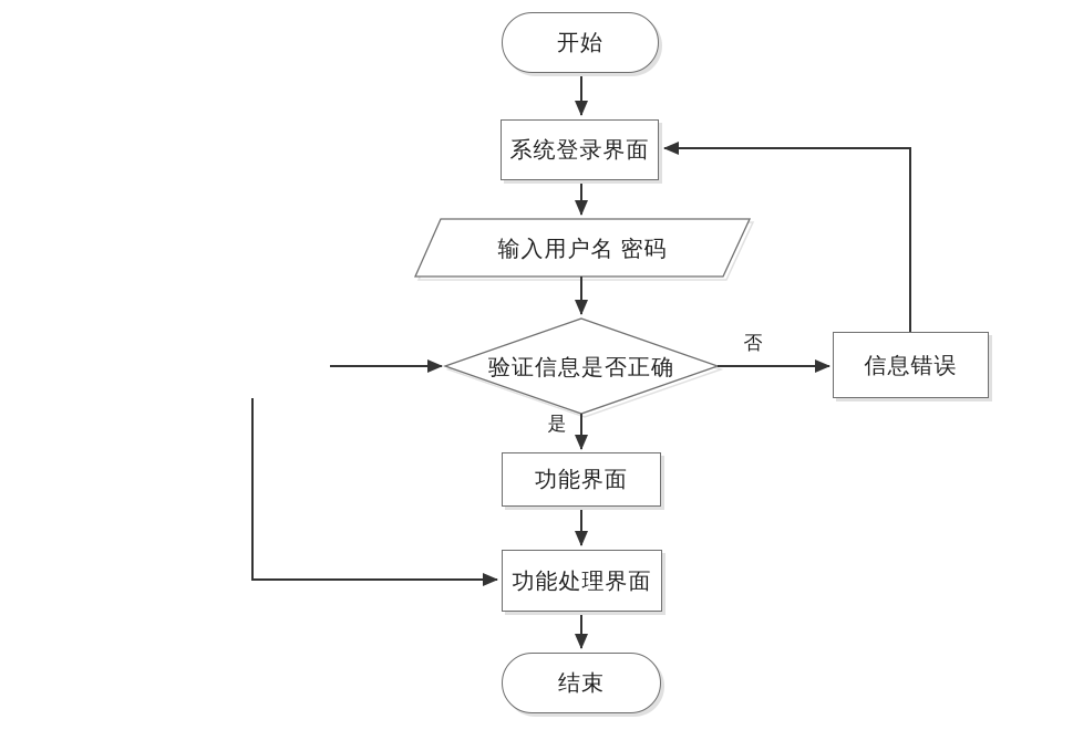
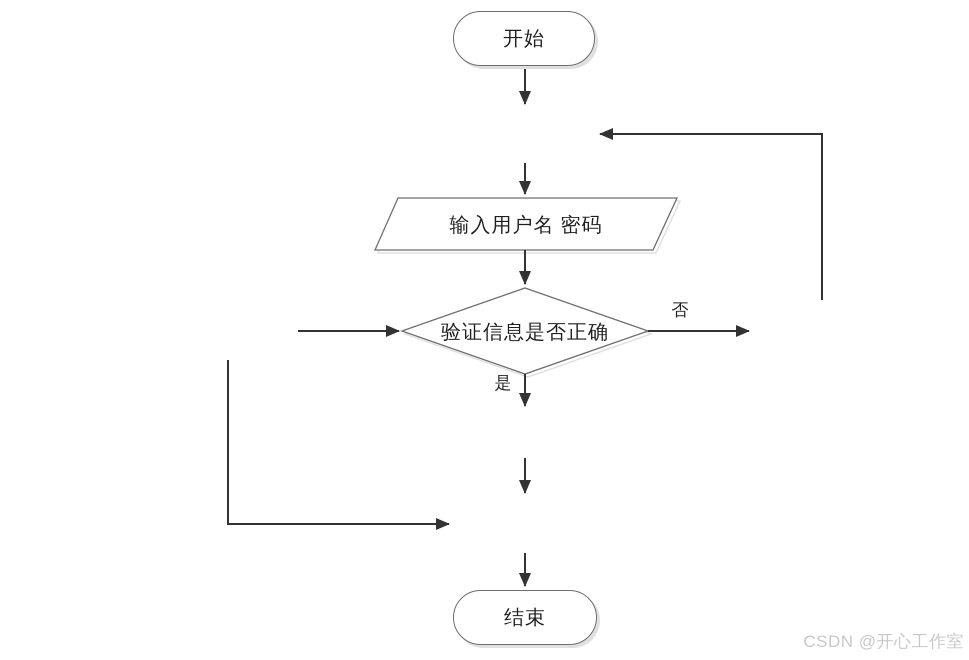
  开始
- 系统登录界面
  输入用户名 密码
  验证信息是否正确
- 信息错误
- 功能界面
- 功能处理界面
  结束
  是
  否
+ CSDN @开心工作室
